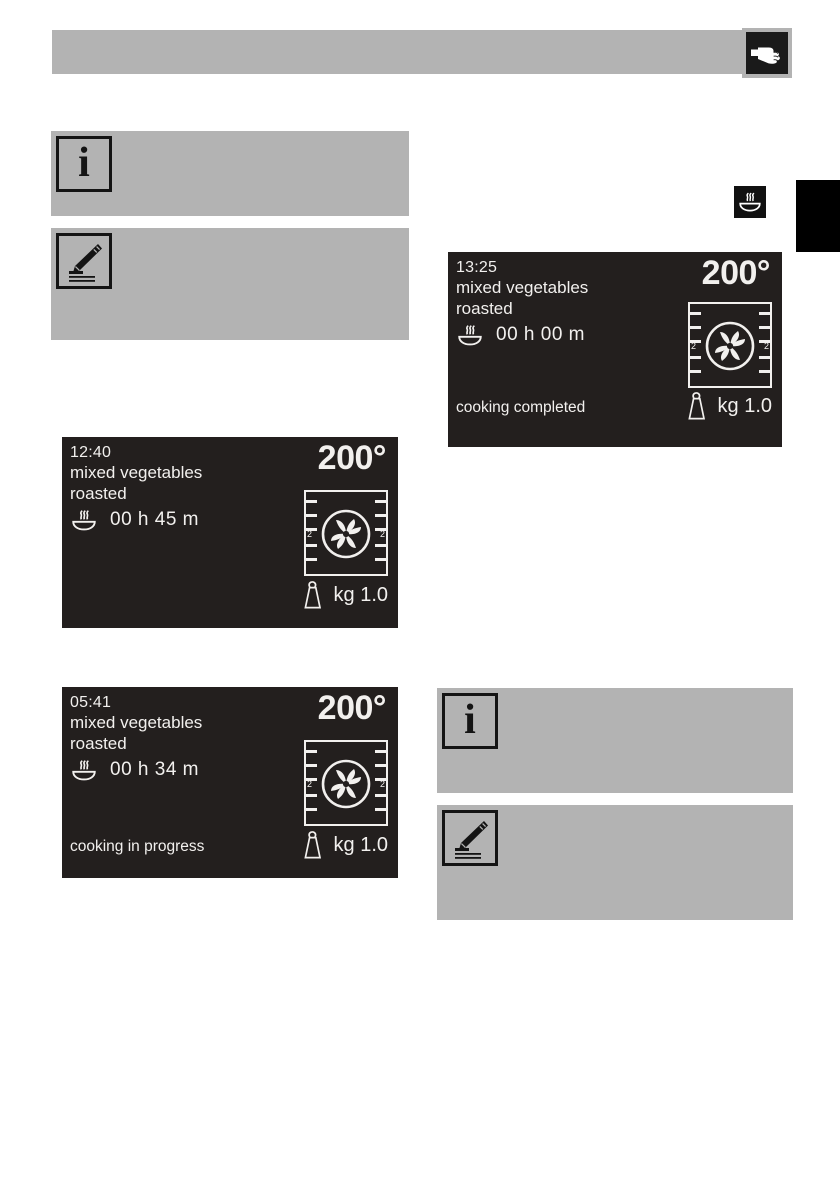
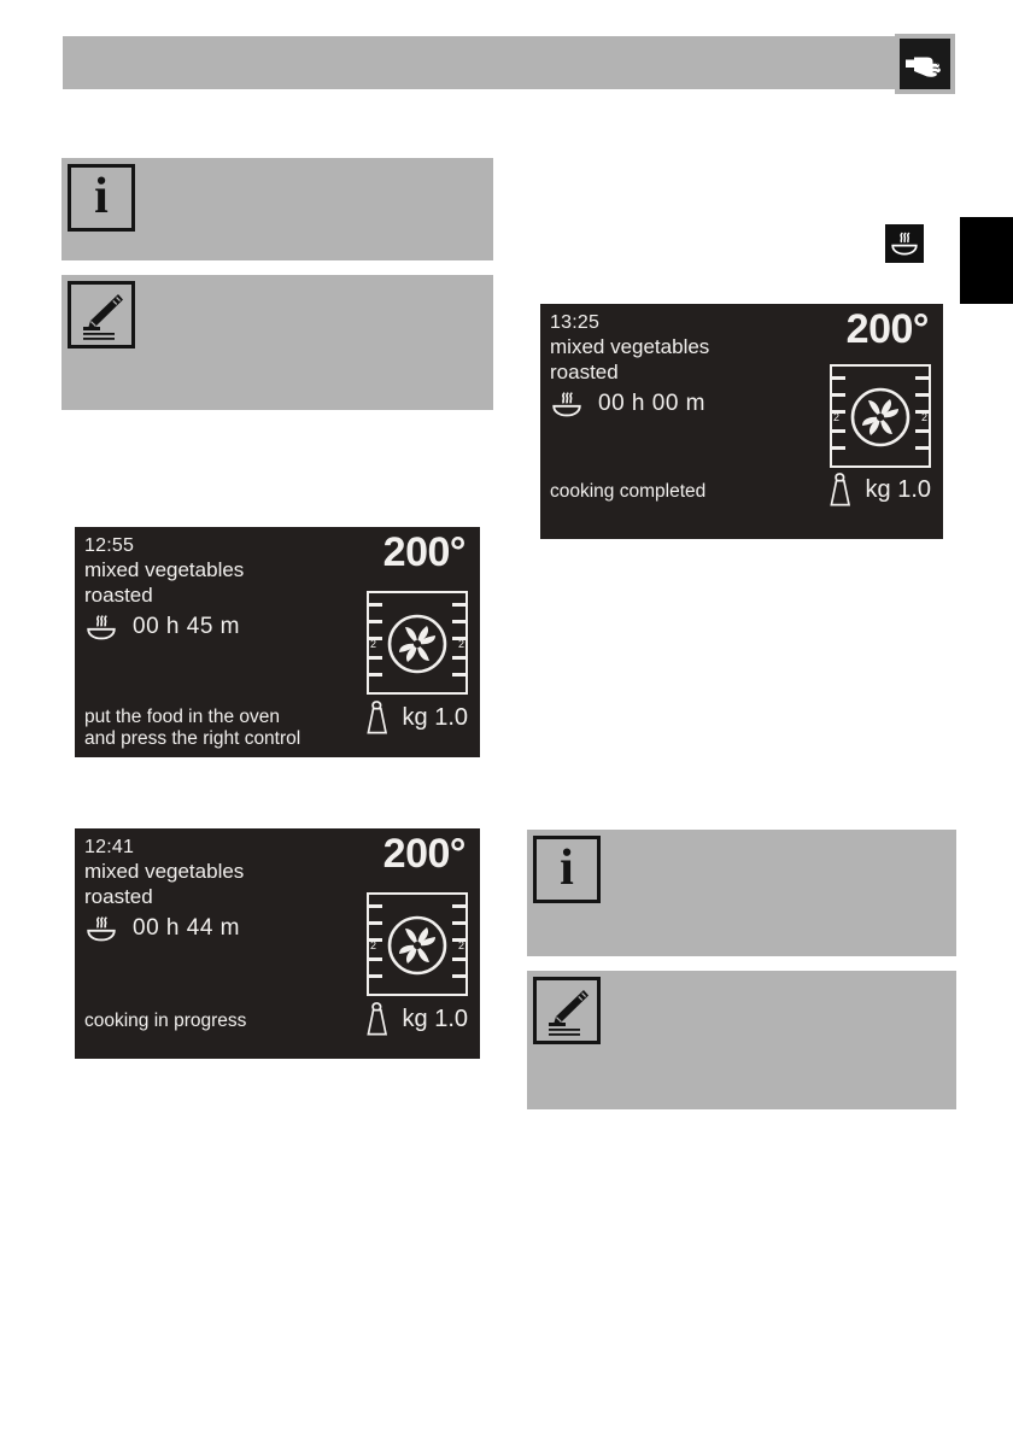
  i
  i
- 12:40
+ 12:55
  mixed vegetables
  roasted
  00 h 45 m
  200°
  2
  2
+ put the food in the oven
+ and press the right control
  kg 1.0
- 05:41
+ 12:41
  mixed vegetables
  roasted
- 00 h 34 m
+ 00 h 44 m
  200°
  2
  2
  cooking in progress
  kg 1.0
  13:25
  mixed vegetables
  roasted
  00 h 00 m
  200°
  2
  2
  cooking completed
  kg 1.0
